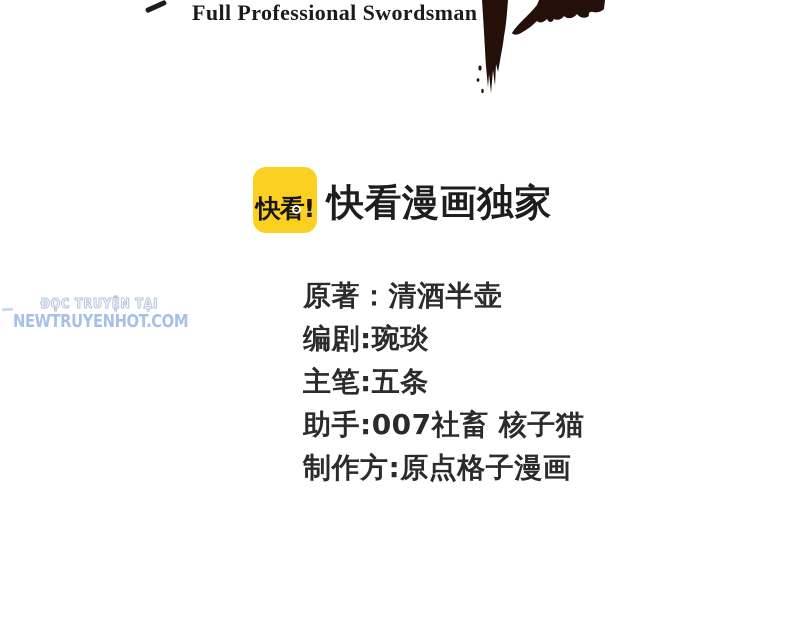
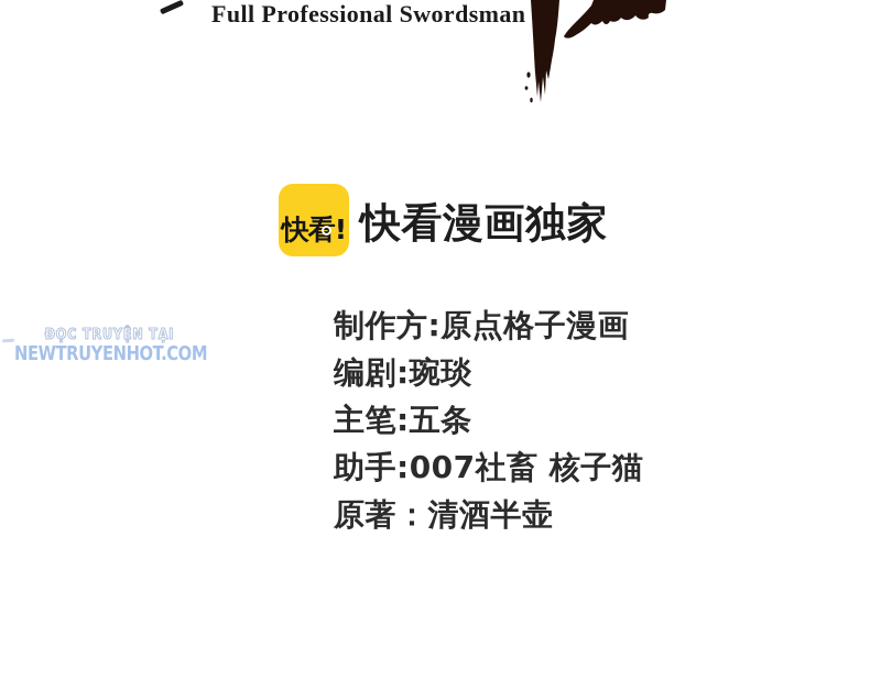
  Full Professional Swordsman
  快看!
  快看漫画独家
  ĐỌC TRUYỆN TẠI
  NEWTRUYENHOT.COM
- 原著：清酒半壶
+ 制作方:原点格子漫画
  编剧:琬琰
  主笔:五条
  助手:007社畜 核子猫
- 制作方:原点格子漫画
+ 原著：清酒半壶
